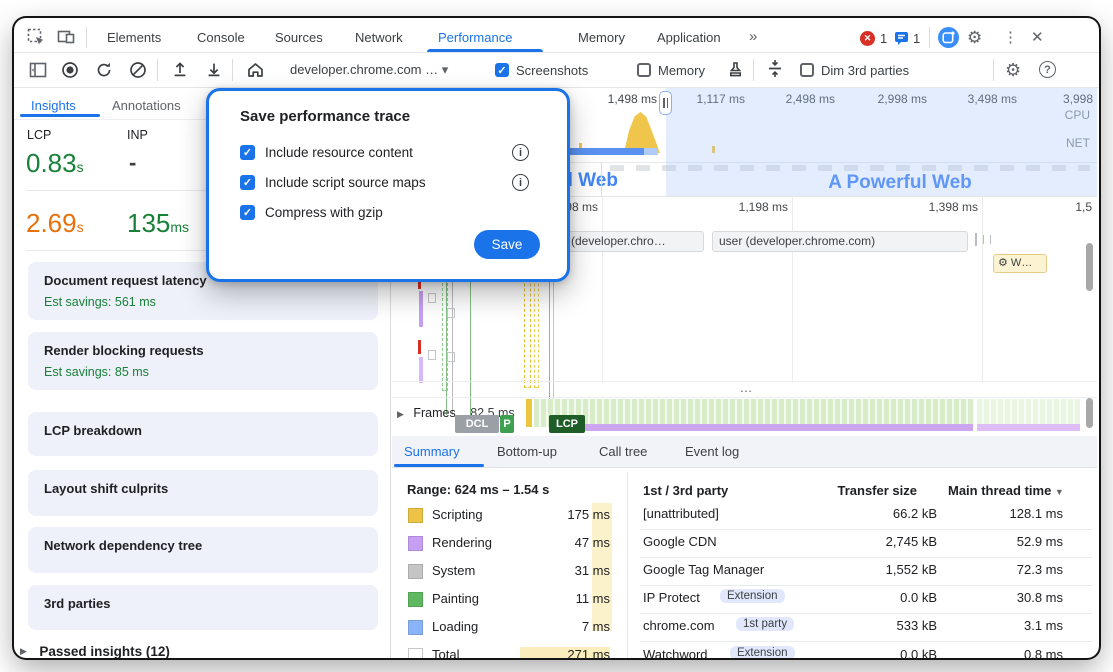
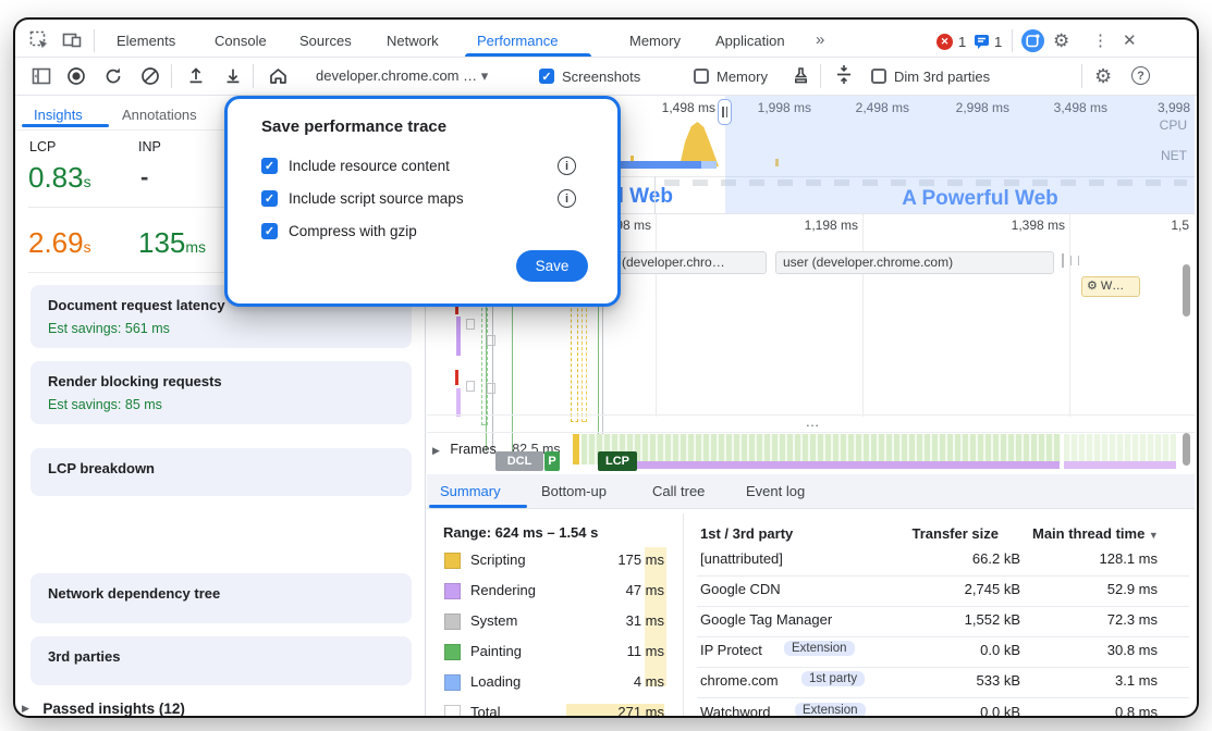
  Elements
  Console
  Sources
  Network
  Performance
  Memory
  Application
  »
  ✕
  1
  1
  ⚙
  ⋮
  ✕
  developer.chrome.com … ▾
  ✓
  Screenshots
  Memory
  Dim 3rd parties
  ⚙
  ?
  Insights
  Annotations
  LCP
  INP
  0.83s
  -
  2.69s
  135ms
  Document request latency
  Est savings: 561 ms
  Render blocking requests
  Est savings: 85 ms
  LCP breakdown
- Layout shift culprits
  Network dependency tree
  3rd parties
  ▶ Passed insights (12)
  1,498 ms
- 1,117 ms
+ 1,998 ms
  2,498 ms
  2,998 ms
  3,498 ms
  3,998
  CPU
  NET
  A Powerful Web
  1,198 ms
  1,398 ms
  1,5
  (developer.chro…
  user (developer.chrome.com)
  ⚙ W…
  …
  ▶ Frames 82.5 ms
  DCL
  P
  LCP
  Summary
  Bottom-up
  Call tree
  Event log
  Range: 624 ms – 1.54 s
  Scripting
  175 ms
  Rendering
  47 ms
  System
  31 ms
  Painting
  11 ms
  Loading
- 7 ms
+ 4 ms
  Total
  271 ms
  1st / 3rd party
  Transfer size
  Main thread time ▼
  [unattributed]
  66.2 kB
  128.1 ms
  Google CDN
  2,745 kB
  52.9 ms
  Google Tag Manager
  1,552 kB
  72.3 ms
  IP Protect
  Extension
  0.0 kB
  30.8 ms
  chrome.com
  1st party
  533 kB
  3.1 ms
  Watchword
  Extension
  0.0 kB
  0.8 ms
  Save performance trace
  ✓
  Include resource content
  i
  ✓
  Include script source maps
  i
  ✓
  Compress with gzip
  Save
